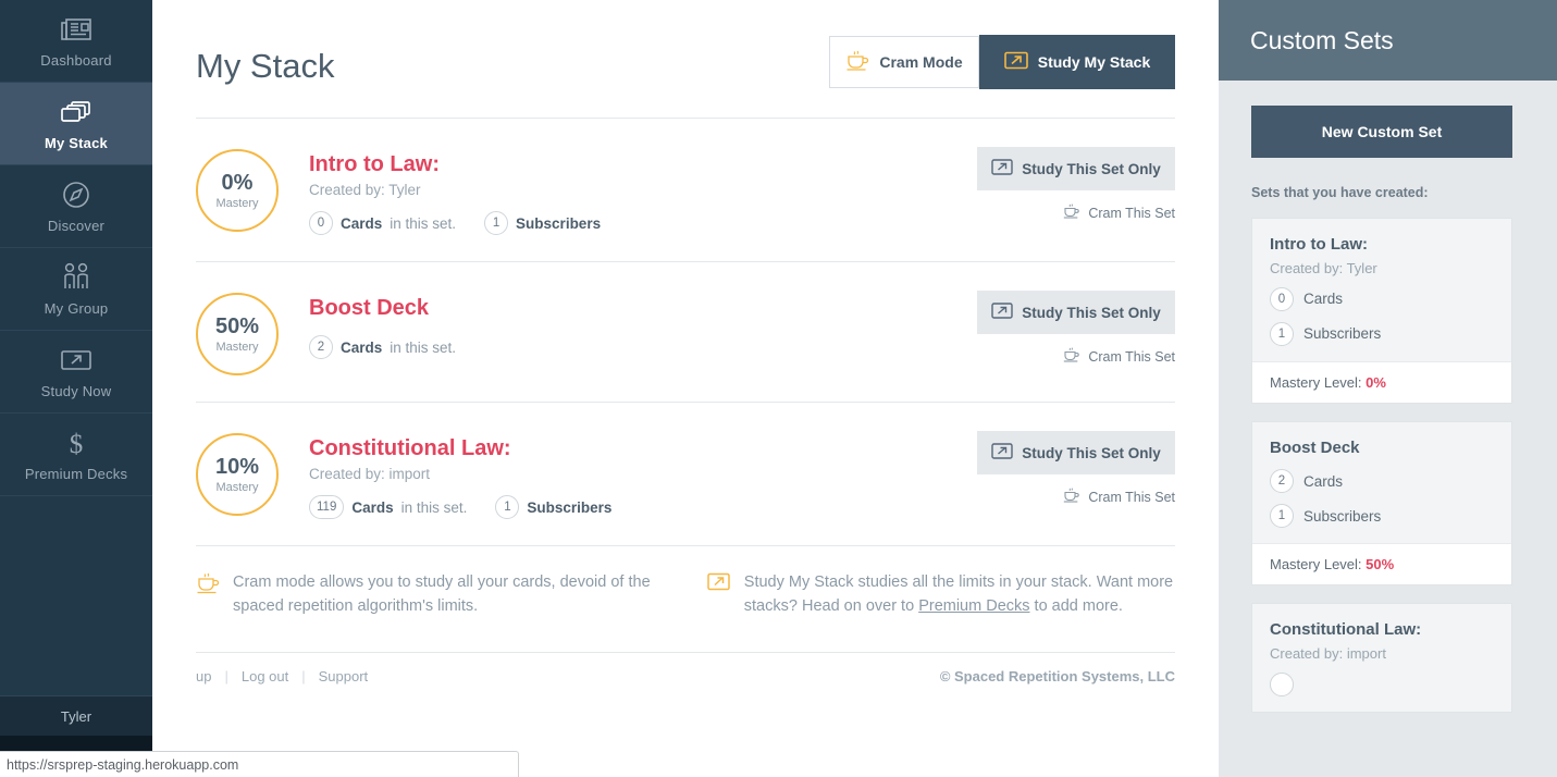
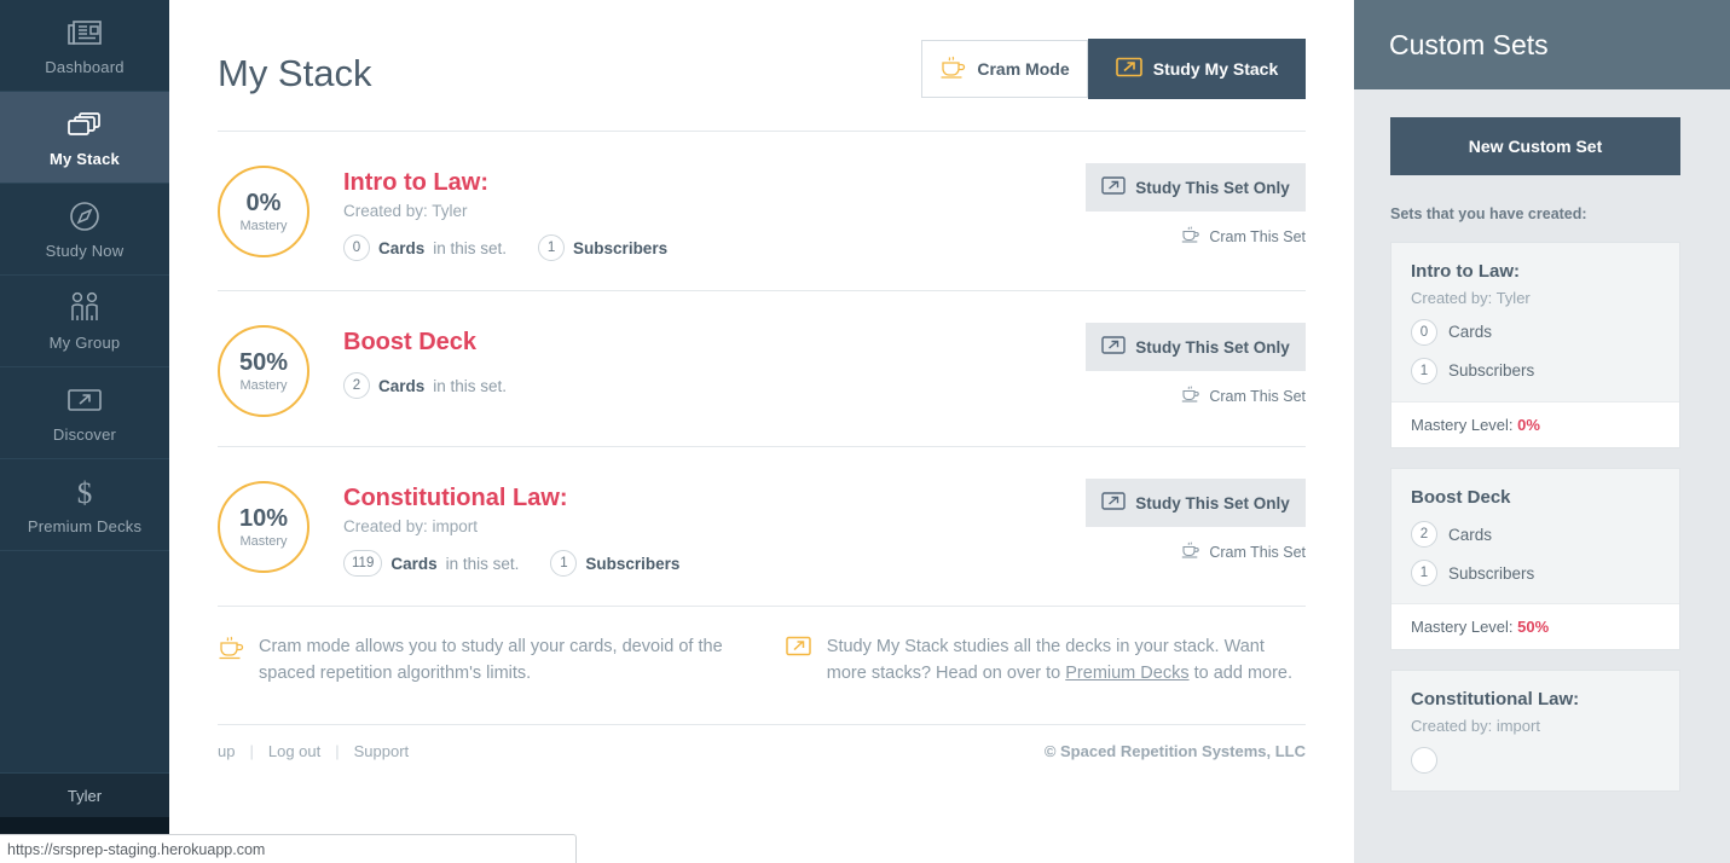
  Dashboard
  My Stack
- Discover
+ Study Now
  My Group
- Study Now
+ Discover
  $
  Premium Decks
  Tyler
  My Stack
  Cram Mode
  Study My Stack
  0%
  Mastery
  Intro to Law:
  Created by: Tyler
  0
  Cards
  in this set.
  1
  Subscribers
  Study This Set Only
  Cram This Set
  50%
  Mastery
  Boost Deck
  2
  Cards
  in this set.
  Study This Set Only
  Cram This Set
  10%
  Mastery
  Constitutional Law:
  Created by: import
  119
  Cards
  in this set.
  1
  Subscribers
  Study This Set Only
  Cram This Set
  Cram mode allows you to study all your cards, devoid of the spaced repetition algorithm's limits.
- Study My Stack studies all the limits in your stack. Want more stacks? Head on over to Premium Decks to add more.
+ Study My Stack studies all the decks in your stack. Want more stacks? Head on over to Premium Decks to add more.
  up
  |
  Log out
  |
  Support
  © Spaced Repetition Systems, LLC
  Custom Sets
  New Custom Set
  Sets that you have created:
  Intro to Law:
  Created by: Tyler
  0
  Cards
  1
  Subscribers
  Mastery Level: 0%
  Boost Deck
  2
  Cards
  1
  Subscribers
  Mastery Level: 50%
  Constitutional Law:
  Created by: import
  https://srsprep-staging.herokuapp.com
